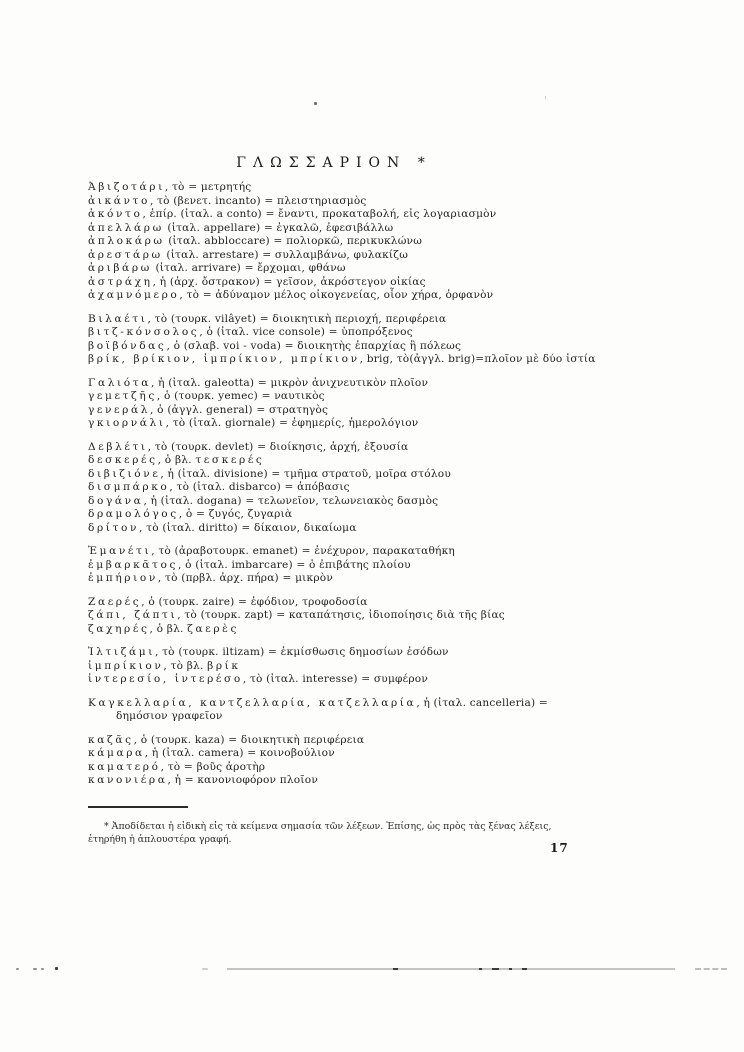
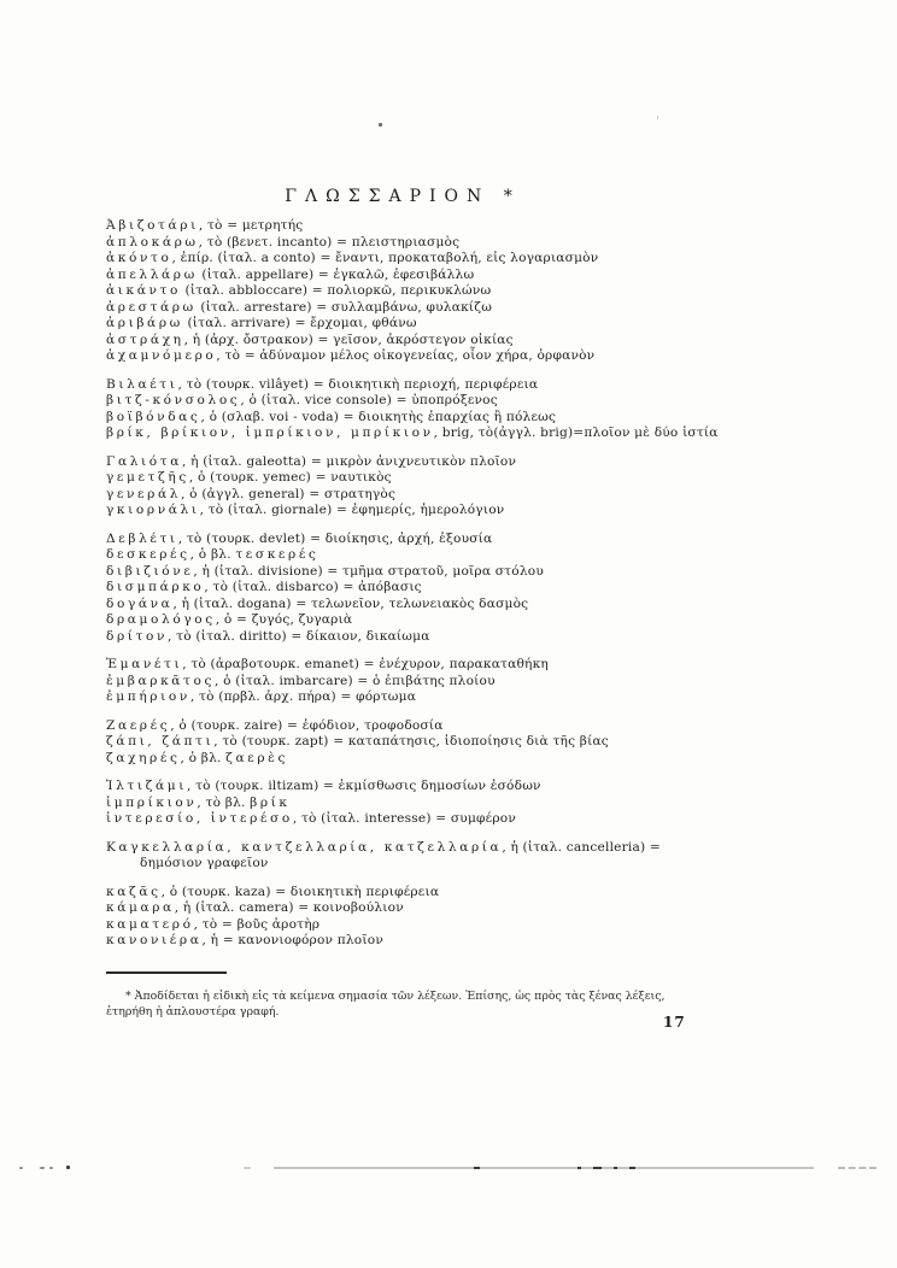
  ΓΛΩΣΣΑΡΙΟΝ *
  Ἀβιζοτάρι, τὸ = μετρητής
- ἀικάντο, τὸ (βενετ. incanto) = πλειστηριασμὸς
+ ἀπλοκάρω, τὸ (βενετ. incanto) = πλειστηριασμὸς
  ἀκόντο, ἐπίρ. (ἰταλ. a conto) = ἔναντι, προκαταβολή, εἰς λογαριασμὸν
  ἀπελλάρω (ἰταλ. appellare) = ἐγκαλῶ, ἐφεσιβάλλω
- ἀπλοκάρω (ἰταλ. abbloccare) = πολιορκῶ, περικυκλώνω
+ ἀικάντο (ἰταλ. abbloccare) = πολιορκῶ, περικυκλώνω
  ἀρεστάρω (ἰταλ. arrestare) = συλλαμβάνω, φυλακίζω
  ἀριβάρω (ἰταλ. arrivare) = ἔρχομαι, φθάνω
  ἀστράχη, ἡ (ἀρχ. ὄστρακον) = γεῖσον, ἀκρόστεγον οἰκίας
  ἀχαμνόμερο, τὸ = ἀδύναμον μέλος οἰκογενείας, οἷον χήρα, ὀρφανὸν
  Βιλαέτι, τὸ (τουρκ. vilâyet) = διοικητικὴ περιοχή, περιφέρεια
  βιτζ-κόνσολος, ὁ (ἰταλ. vice console) = ὑποπρόξενος
  βοϊβόνδας, ὁ (σλαβ. voi - voda) = διοικητὴς ἐπαρχίας ἢ πόλεως
  βρίκ, βρίκιον, ἰμπρίκιον, μπρίκιον, brig, τὸ(ἀγγλ. brig)=πλοῖον μὲ δύο ἱστία
  Γαλιότα, ἡ (ἰταλ. galeotta) = μικρὸν ἀνιχνευτικὸν πλοῖον
  γεμετζῆς, ὁ (τουρκ. yemec) = ναυτικὸς
  γενεράλ, ὁ (ἀγγλ. general) = στρατηγὸς
  γκιορνάλι, τὸ (ἰταλ. giornale) = ἐφημερίς, ἡμερολόγιον
  Δεβλέτι, τὸ (τουρκ. devlet) = διοίκησις, ἀρχή, ἐξουσία
  δεσκερές, ὁ βλ. τεσκερές
  διβιζιόνε, ἡ (ἰταλ. divisione) = τμῆμα στρατοῦ, μοῖρα στόλου
  δισμπάρκο, τὸ (ἰταλ. disbarco) = ἀπόβασις
  δογάνα, ἡ (ἰταλ. dogana) = τελωνεῖον, τελωνειακὸς δασμὸς
  δραμολόγος, ὁ = ζυγός, ζυγαριὰ
  δρίτον, τὸ (ἰταλ. diritto) = δίκαιον, δικαίωμα
  Ἐμανέτι, τὸ (ἀραβοτουρκ. emanet) = ἐνέχυρον, παρακαταθήκη
  ἐμβαρκᾶτος, ὁ (ἰταλ. imbarcare) = ὁ ἐπιβάτης πλοίου
- ἐμπήριον, τὸ (πρβλ. ἀρχ. πήρα) = μικρὸν
+ ἐμπήριον, τὸ (πρβλ. ἀρχ. πήρα) = φόρτωμα
  Ζαερές, ὁ (τουρκ. zaire) = ἐφόδιον, τροφοδοσία
  ζάπι, ζάπτι, τὸ (τουρκ. zapt) = καταπάτησις, ἰδιοποίησις διὰ τῆς βίας
  ζαχηρές, ὁ βλ. ζαερὲς
  Ἰλτιζάμι, τὸ (τουρκ. iltizam) = ἐκμίσθωσις δημοσίων ἐσόδων
  ἰμπρίκιον, τὸ βλ. βρίκ
  ἰντερεσίο, ἰντερέσο, τὸ (ἰταλ. interesse) = συμφέρον
  Καγκελλαρία, καντζελλαρία, κατζελλαρία, ἡ (ἰταλ. cancelleria) =
  δημόσιον γραφεῖον
  καζᾶς, ὁ (τουρκ. kaza) = διοικητικὴ περιφέρεια
  κάμαρα, ἡ (ἰταλ. camera) = κοινοβούλιον
  καματερό, τὸ = βοῦς ἀροτὴρ
  κανονιέρα, ἡ = κανονιοφόρον πλοῖον
  * Ἀποδίδεται ἡ εἰδικὴ εἰς τὰ κείμενα σημασία τῶν λέξεων. Ἐπίσης, ὡς πρὸς τὰς ξένας λέξεις, ἐτηρήθη ἡ ἁπλουστέρα γραφή.
  17
